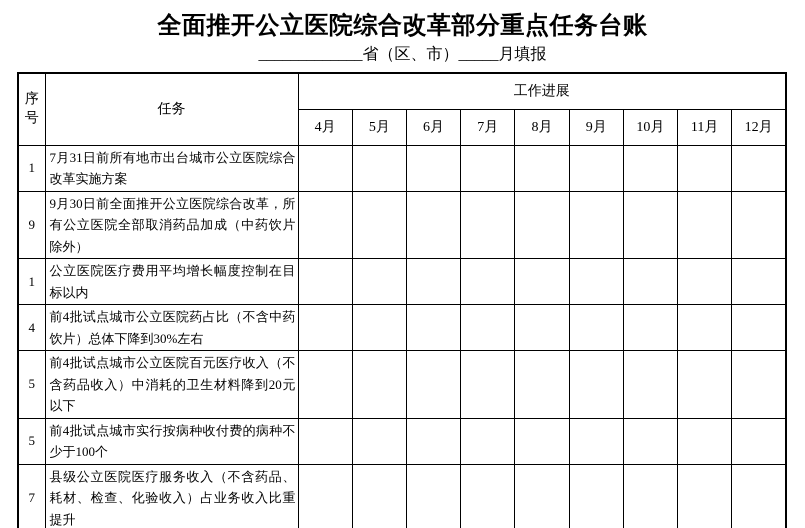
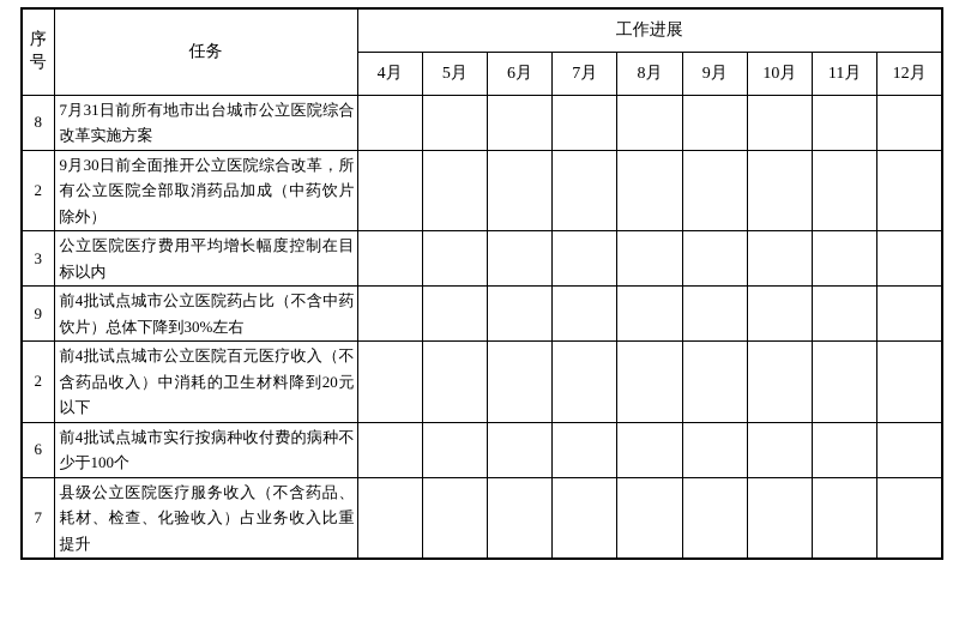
- 全面推开公立医院综合改革部分重点任务台账
- _____________省（区、市）_____月填报
  序号	任务	工作进展
  4月	5月	6月	7月	8月	9月	10月	11月	12月
- 1	7月31日前所有地市出台城市公立医院综合改革实施方案
+ 8	7月31日前所有地市出台城市公立医院综合改革实施方案
- 9	9月30日前全面推开公立医院综合改革，所有公立医院全部取消药品加成（中药饮片除外）
+ 2	9月30日前全面推开公立医院综合改革，所有公立医院全部取消药品加成（中药饮片除外）
- 1	公立医院医疗费用平均增长幅度控制在目标以内
+ 3	公立医院医疗费用平均增长幅度控制在目标以内
- 4	前4批试点城市公立医院药占比（不含中药饮片）总体下降到30%左右
+ 9	前4批试点城市公立医院药占比（不含中药饮片）总体下降到30%左右
- 5	前4批试点城市公立医院百元医疗收入（不含药品收入）中消耗的卫生材料降到20元以下
+ 2	前4批试点城市公立医院百元医疗收入（不含药品收入）中消耗的卫生材料降到20元以下
- 5	前4批试点城市实行按病种收付费的病种不少于100个
+ 6	前4批试点城市实行按病种收付费的病种不少于100个
  7	县级公立医院医疗服务收入（不含药品、耗材、检查、化验收入）占业务收入比重提升
